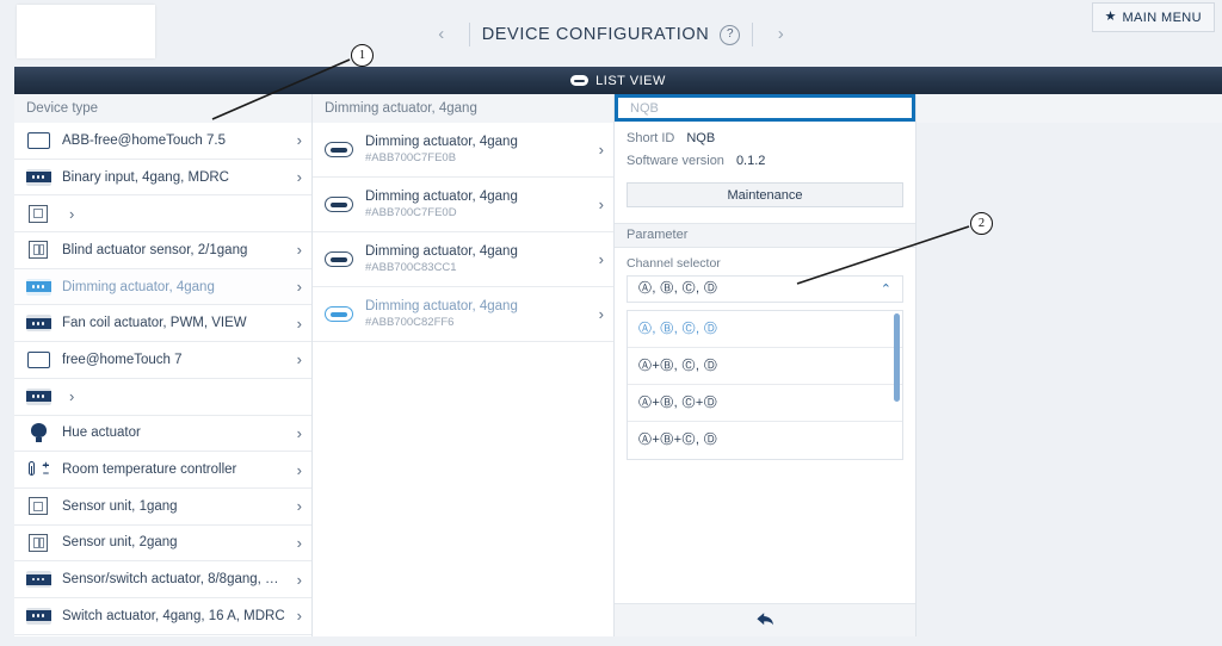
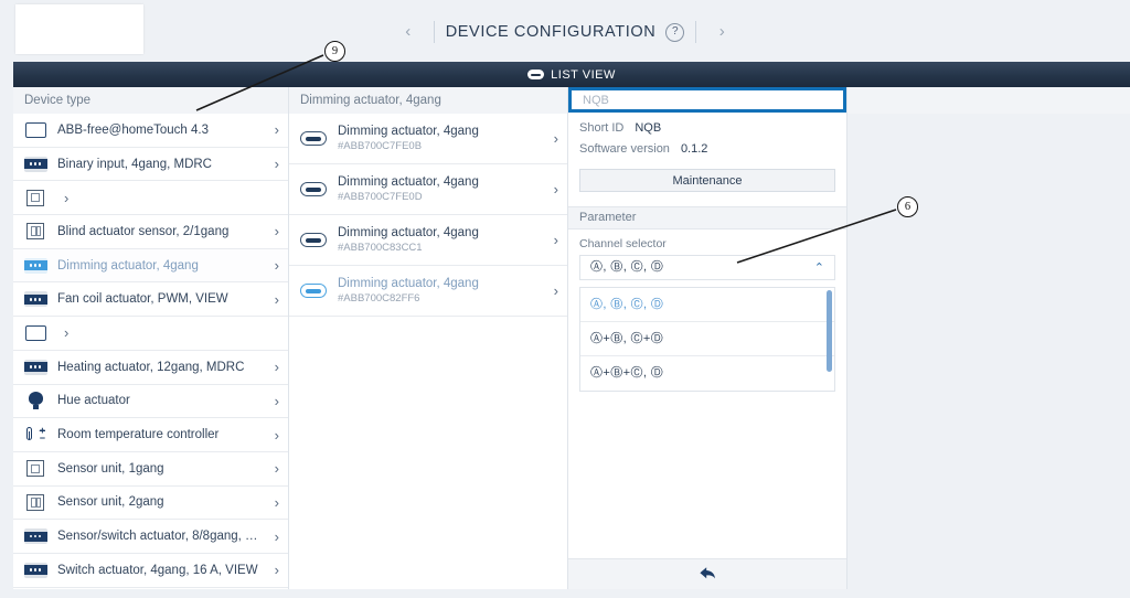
  ‹
  DEVICE CONFIGURATION
  ?
  ›
- ★
- MAIN MENU
  LIST VIEW
  Device type
- ABB-free@homeTouch 7.5
+ ABB-free@homeTouch 4.3
  ›
  Binary input, 4gang, MDRC
  ›
  ›
  Blind actuator sensor, 2/1gang
  ›
  Dimming actuator, 4gang
  ›
  Fan coil actuator, PWM, VIEW
  ›
- free@homeTouch 7
  ›
+ Heating actuator, 12gang, MDRC
  ›
  Hue actuator
  ›
  +
  −
  Room temperature controller
  ›
  Sensor unit, 1gang
  ›
  Sensor unit, 2gang
  ›
  Sensor/switch actuator, 8/8gang, MD
  ›
- Switch actuator, 4gang, 16 A, MDRC
+ Switch actuator, 4gang, 16 A, VIEW
  ›
  Dimming actuator, 4gang
  Dimming actuator, 4gang
  #ABB700C7FE0B
  ›
  Dimming actuator, 4gang
  #ABB700C7FE0D
  ›
  Dimming actuator, 4gang
  #ABB700C83CC1
  ›
  Dimming actuator, 4gang
  #ABB700C82FF6
  ›
  NQB
  Short ID
  NQB
  Software version
  0.1.2
  Maintenance
  Parameter
  Channel selector
  Ⓐ, Ⓑ, Ⓒ, Ⓓ
  ⌃
  Ⓐ, Ⓑ, Ⓒ, Ⓓ
- Ⓐ+Ⓑ, Ⓒ, Ⓓ
  Ⓐ+Ⓑ, Ⓒ+Ⓓ
  Ⓐ+Ⓑ+Ⓒ, Ⓓ
- 1
+ 9
- 2
+ 6
